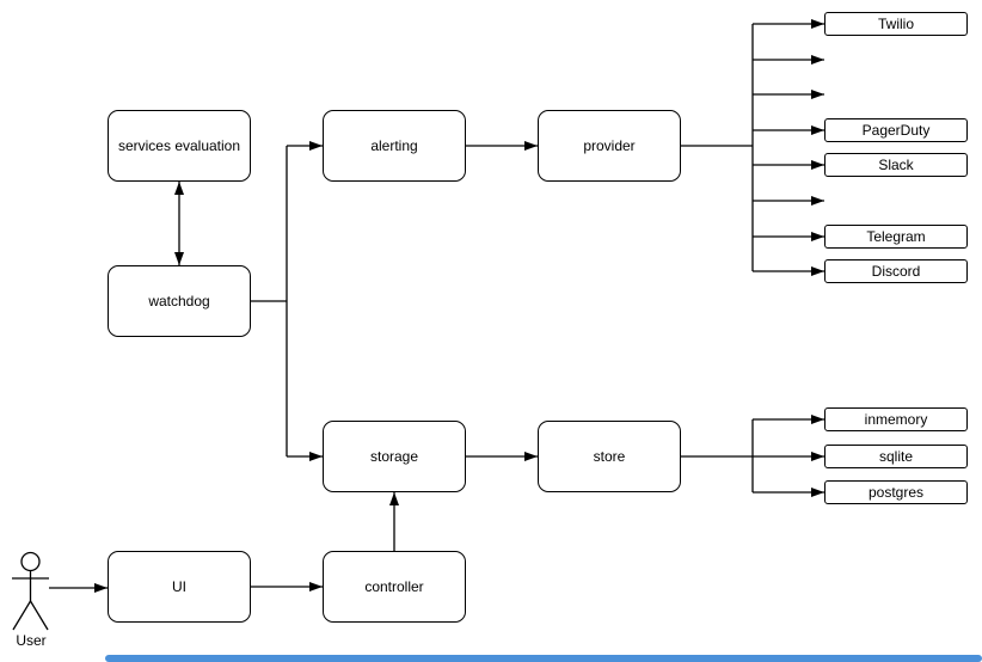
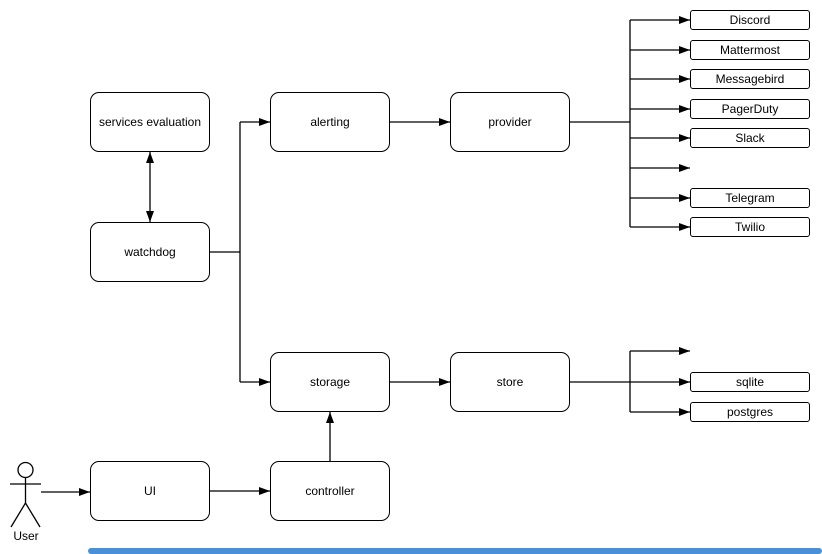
  services evaluation
  watchdog
  alerting
  provider
  storage
  store
  UI
  controller
- Twilio
+ Discord
+ Mattermost
+ Messagebird
  PagerDuty
  Slack
  Telegram
- Discord
+ Twilio
- inmemory
  sqlite
  postgres
  User
